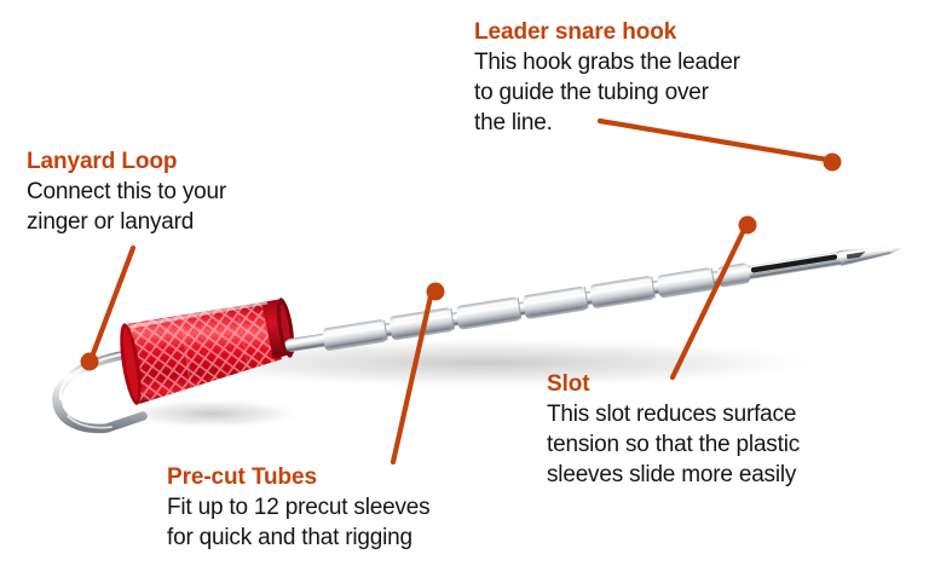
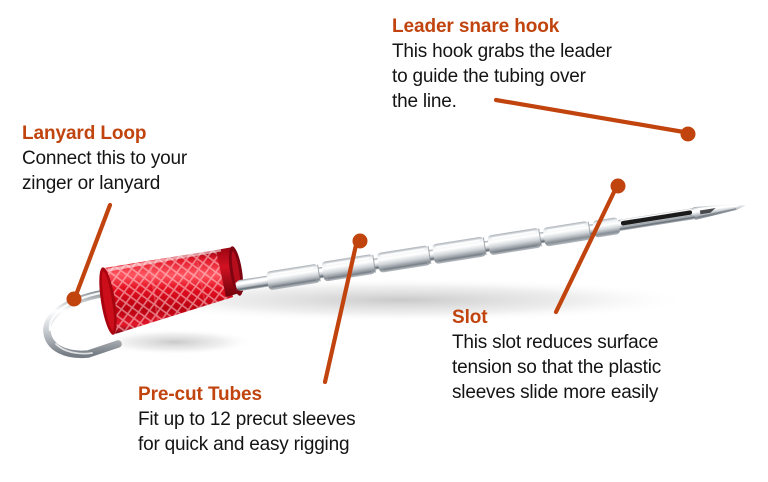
  Lanyard Loop
  Connect this to your
  zinger or lanyard
  Leader snare hook
  This hook grabs the leader
  to guide the tubing over
  the line.
  Pre-cut Tubes
  Fit up to 12 precut sleeves
- for quick and that rigging
+ for quick and easy rigging
  Slot
  This slot reduces surface
  tension so that the plastic
  sleeves slide more easily
